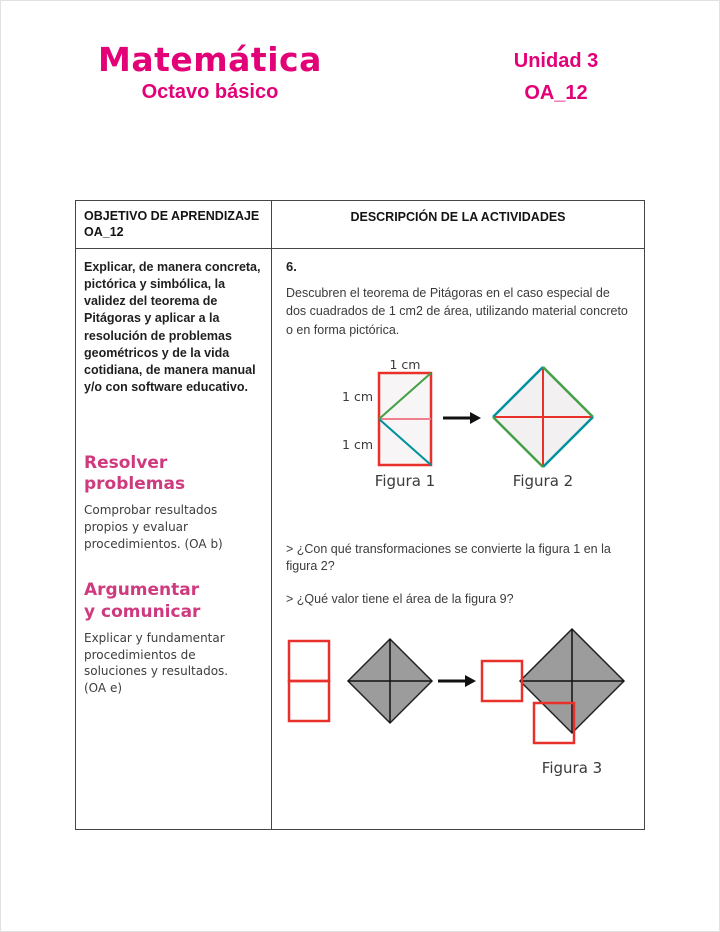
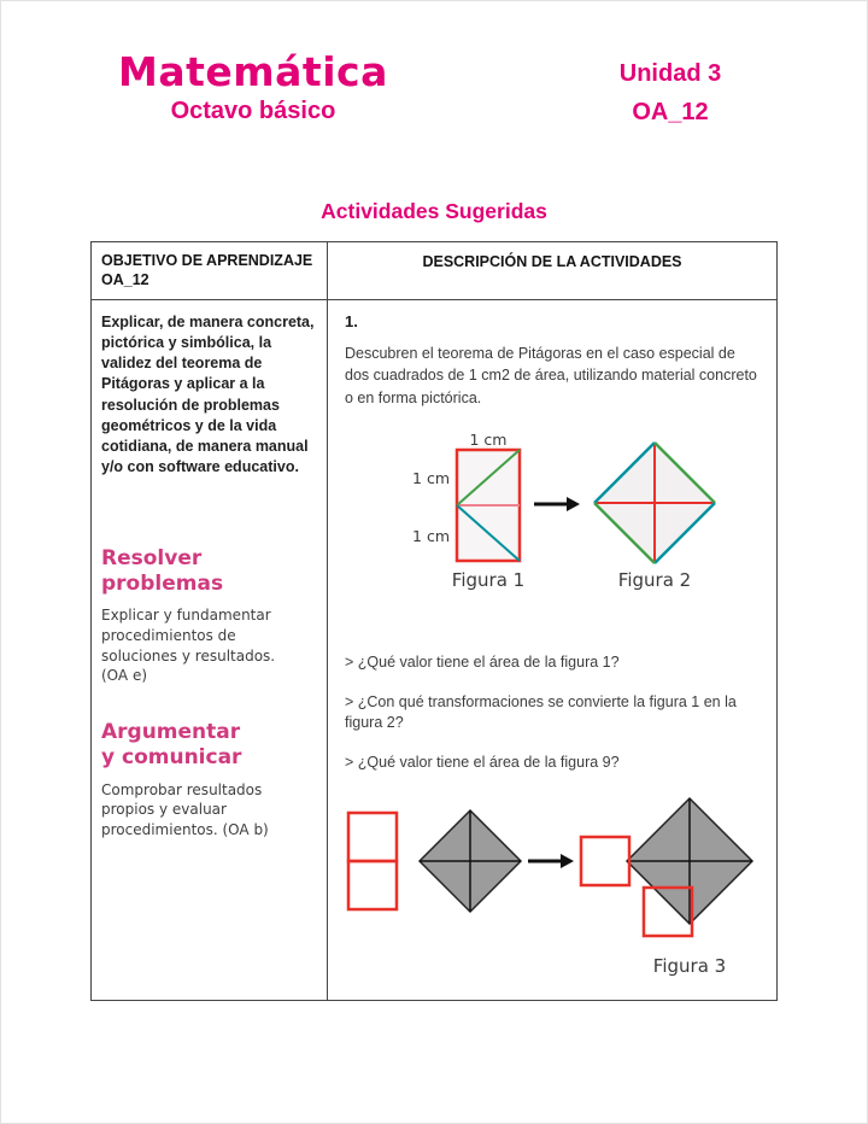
  Matemática
  Octavo básico
  Unidad 3
  OA_12
+ Actividades Sugeridas
  OBJETIVO DE APRENDIZAJE OA_12
  DESCRIPCIÓN DE LA ACTIVIDADES
  Explicar, de manera concreta, pictórica y simbólica, la validez del teorema de Pitágoras y aplicar a la resolución de problemas geométricos y de la vida cotidiana, de manera manual y/o con software educativo.
  Resolver problemas
- Comprobar resultados propios y evaluar procedimientos. (OA b)
+ Explicar y fundamentar procedimientos de soluciones y resultados. (OA e)
  Argumentar y comunicar
- Explicar y fundamentar procedimientos de soluciones y resultados. (OA e)
+ Comprobar resultados propios y evaluar procedimientos. (OA b)
- 6.
+ 1.
  Descubren el teorema de Pitágoras en el caso especial de dos cuadrados de 1 cm2 de área, utilizando material concreto o en forma pictórica.
  1 cm
  1 cm
  1 cm
  Figura 1
  Figura 2
+ > ¿Qué valor tiene el área de la figura 1?
  > ¿Con qué transformaciones se convierte la figura 1 en la figura 2?
  > ¿Qué valor tiene el área de la figura 9?
  Figura 3
